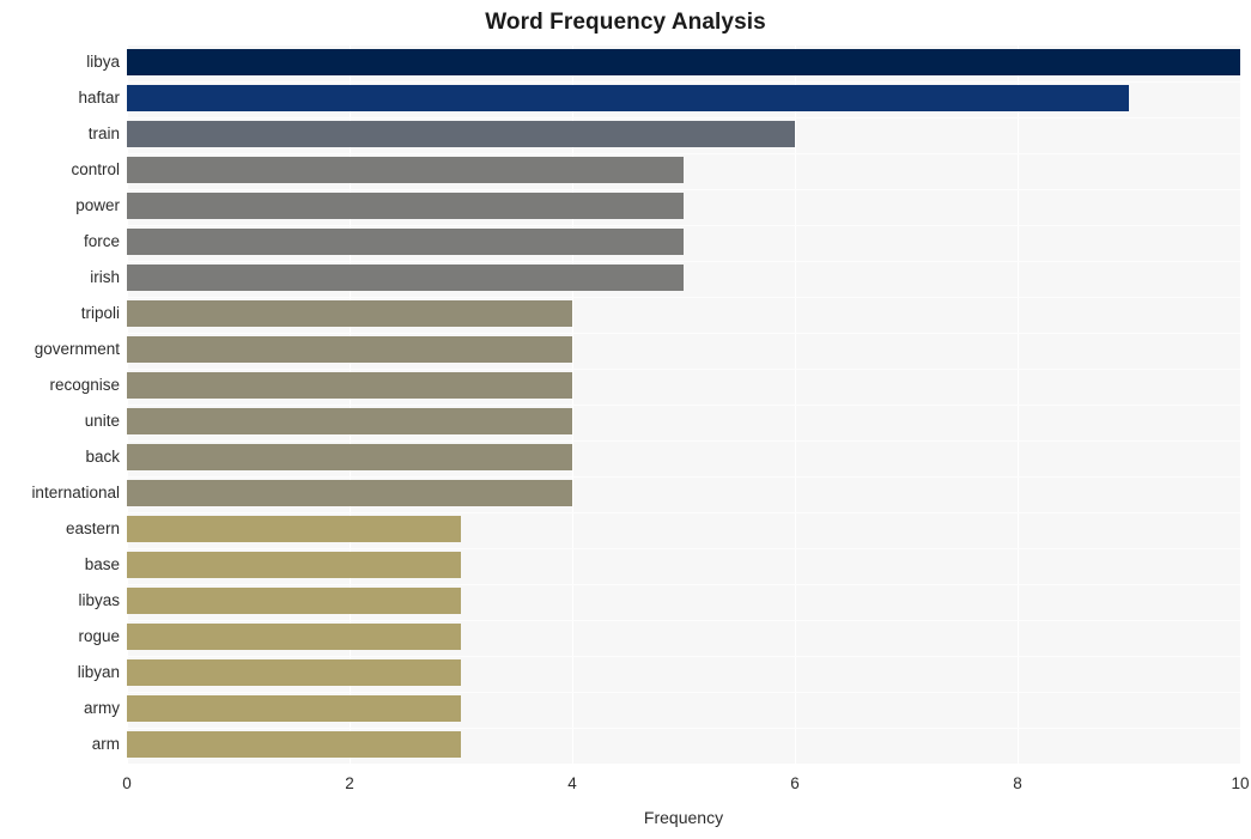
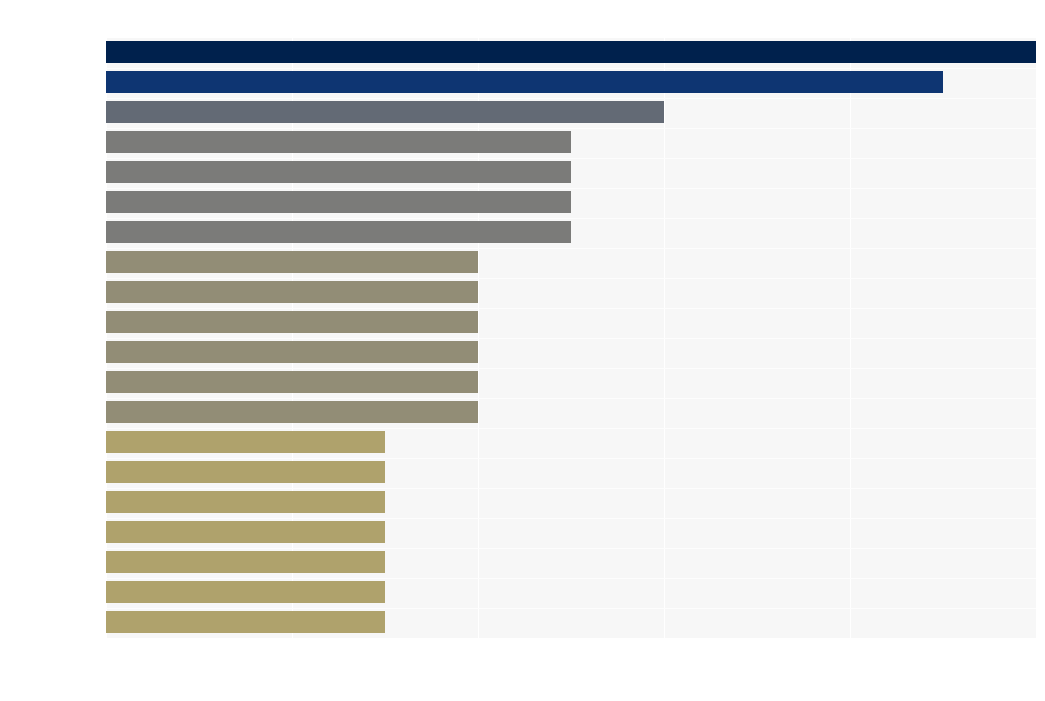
- Word Frequency Analysis
- libya
- haftar
- train
- control
- power
- force
- irish
- tripoli
- government
- recognise
- unite
- back
- international
- eastern
- base
- libyas
- rogue
- libyan
- army
- arm
- 0
- 2
- 4
- 6
- 8
- 10
- Frequency
